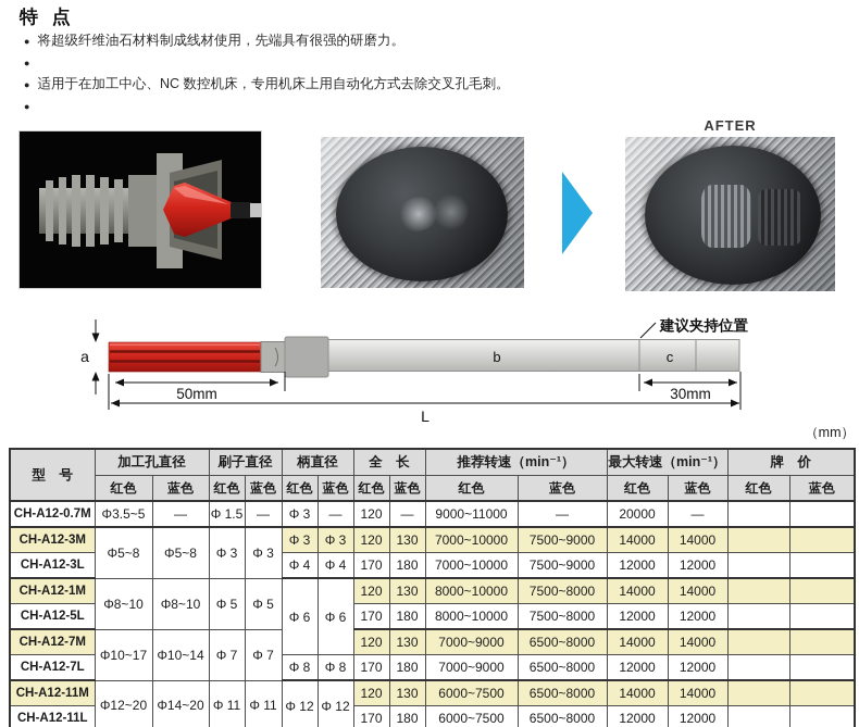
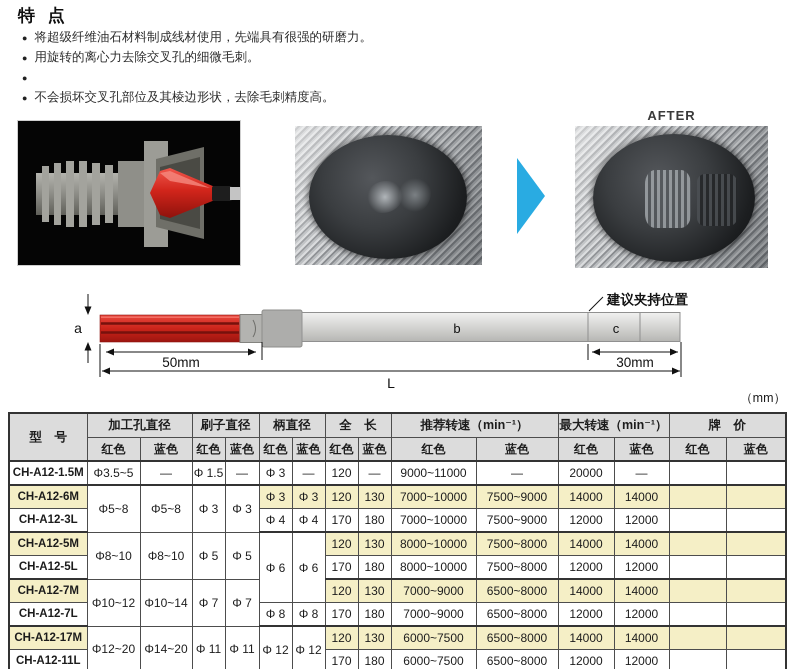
  特 点
  ●
  将超级纤维油石材料制成线材使用，先端具有很强的研磨力。
  ●
+ 用旋转的离心力去除交叉孔的细微毛刺。
  ●
- 适用于在加工中心、NC 数控机床，专用机床上用自动化方式去除交叉孔毛刺。
  ●
+ 不会损坏交叉孔部位及其棱边形状，去除毛刺精度高。
  AFTER
  a
  b
  c
  50mm
  30mm
  L
  建议夹持位置
  （mm）
  型 号	加工孔直径	刷子直径	柄直径	全 长	推荐转速（min⁻¹）	最大转速（min⁻¹）	牌 价
  红色	蓝色	红色	蓝色	红色	蓝色	红色	蓝色	红色	蓝色	红色	蓝色	红色	蓝色
- CH-A12-0.7M	Φ3.5~5	—	Φ 1.5	—	Φ 3	—	120	—	9000~11000	—	20000	—
+ CH-A12-1.5M	Φ3.5~5	—	Φ 1.5	—	Φ 3	—	120	—	9000~11000	—	20000	—
- CH-A12-3M	Φ5~8	Φ5~8	Φ 3	Φ 3	Φ 3	Φ 3	120	130	7000~10000	7500~9000	14000	14000
+ CH-A12-6M	Φ5~8	Φ5~8	Φ 3	Φ 3	Φ 3	Φ 3	120	130	7000~10000	7500~9000	14000	14000
  CH-A12-3L	Φ 4	Φ 4	170	180	7000~10000	7500~9000	12000	12000
- CH-A12-1M	Φ8~10	Φ8~10	Φ 5	Φ 5	Φ 6	Φ 6	120	130	8000~10000	7500~8000	14000	14000
+ CH-A12-5M	Φ8~10	Φ8~10	Φ 5	Φ 5	Φ 6	Φ 6	120	130	8000~10000	7500~8000	14000	14000
  CH-A12-5L	170	180	8000~10000	7500~8000	12000	12000
- CH-A12-7M	Φ10~17	Φ10~14	Φ 7	Φ 7	120	130	7000~9000	6500~8000	14000	14000
+ CH-A12-7M	Φ10~12	Φ10~14	Φ 7	Φ 7	120	130	7000~9000	6500~8000	14000	14000
  CH-A12-7L	Φ 8	Φ 8	170	180	7000~9000	6500~8000	12000	12000
- CH-A12-11M	Φ12~20	Φ14~20	Φ 11	Φ 11	Φ 12	Φ 12	120	130	6000~7500	6500~8000	14000	14000
+ CH-A12-17M	Φ12~20	Φ14~20	Φ 11	Φ 11	Φ 12	Φ 12	120	130	6000~7500	6500~8000	14000	14000
  CH-A12-11L	170	180	6000~7500	6500~8000	12000	12000
